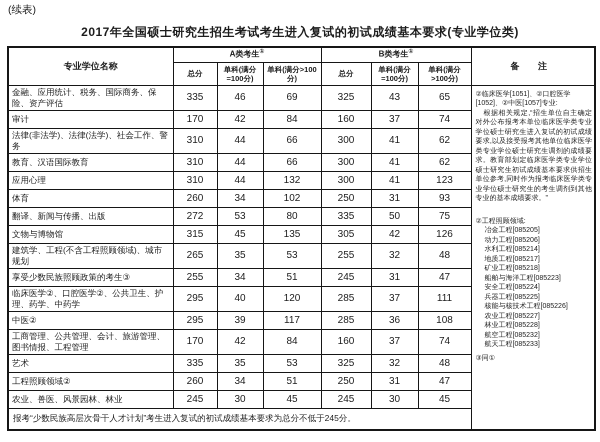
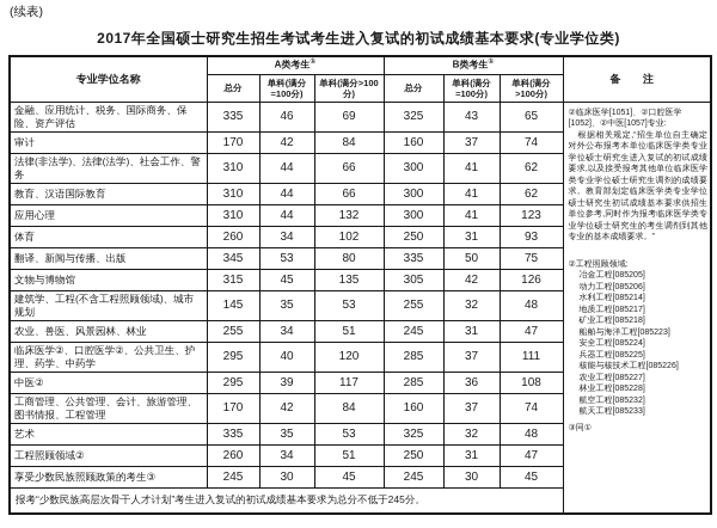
  (续表)
  2017年全国硕士研究生招生考试考生进入复试的初试成绩基本要求(专业学位类)
  专业学位名称	A类考生	B类考生	备 注
  总分	单科(满分=100分)	单科(满分>100分)	总分	单科(满分=100分)	单科(满分>100分)
  审计	170	42	84	160	37	74
  法律(非法学)、法律(法学)、社会工作、警务	310	44	66	300	41	62
  教育、汉语国际教育	310	44	66	300	41	62
  应用心理	310	44	132	300	41	123
  体育	260	34	102	250	31	93
- 翻译、新闻与传播、出版	272	53	80	335	50	75
+ 翻译、新闻与传播、出版	345	53	80	335	50	75
  文物与博物馆	315	45	135	305	42	126
- 建筑学、工程(不含工程照顾领域)、城市规划	265	35	53	255	32	48
+ 建筑学、工程(不含工程照顾领域)、城市规划	145	35	53	255	32	48
- 享受少数民族照顾政策的考生③	255	34	51	245	31	47
+ 农业、兽医、风景园林、林业	255	34	51	245	31	47
  临床医学②、口腔医学②、公共卫生、护理、药学、中药学	295	40	120	285	37	111
  中医②	295	39	117	285	36	108
  工商管理、公共管理、会计、旅游管理、图书情报、工程管理	170	42	84	160	37	74
  艺术	335	35	53	325	32	48
  工程照顾领域②	260	34	51	250	31	47
- 农业、兽医、风景园林、林业	245	30	45	245	30	45
+ 享受少数民族照顾政策的考生③	245	30	45	245	30	45
  报考“少数民族高层次骨干人才计划”考生进入复试的初试成绩基本要求为总分不低于245分。
